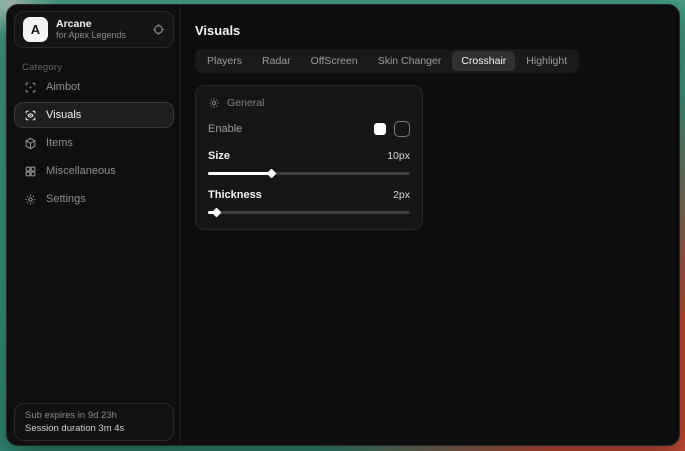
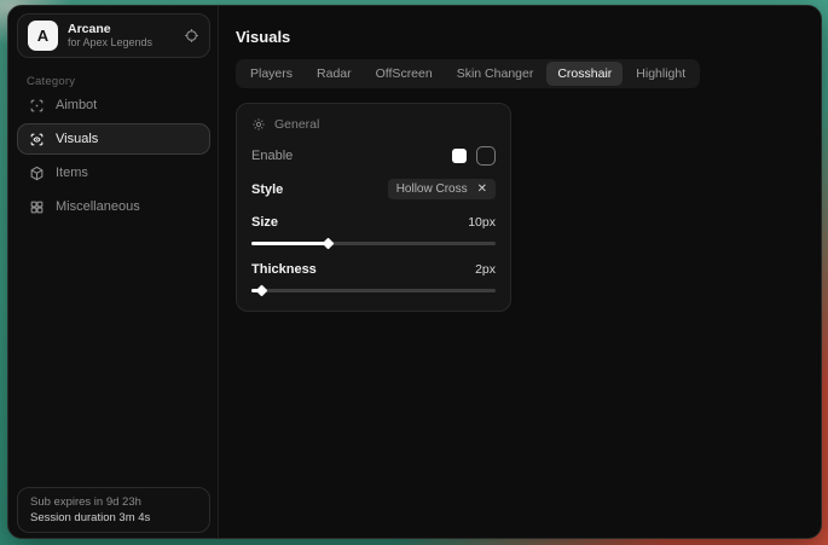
  A
  Arcane
  for Apex Legends
  Category
  Aimbot
  Visuals
  Items
  Miscellaneous
- Settings
  Sub expires in 9d 23h
  Session duration 3m 4s
  Visuals
  Players
  Radar
  OffScreen
  Skin Changer
  Crosshair
  Highlight
  General
  Enable
+ Style
+ Hollow Cross
+ ✕
  Size
  10px
  Thickness
  2px
